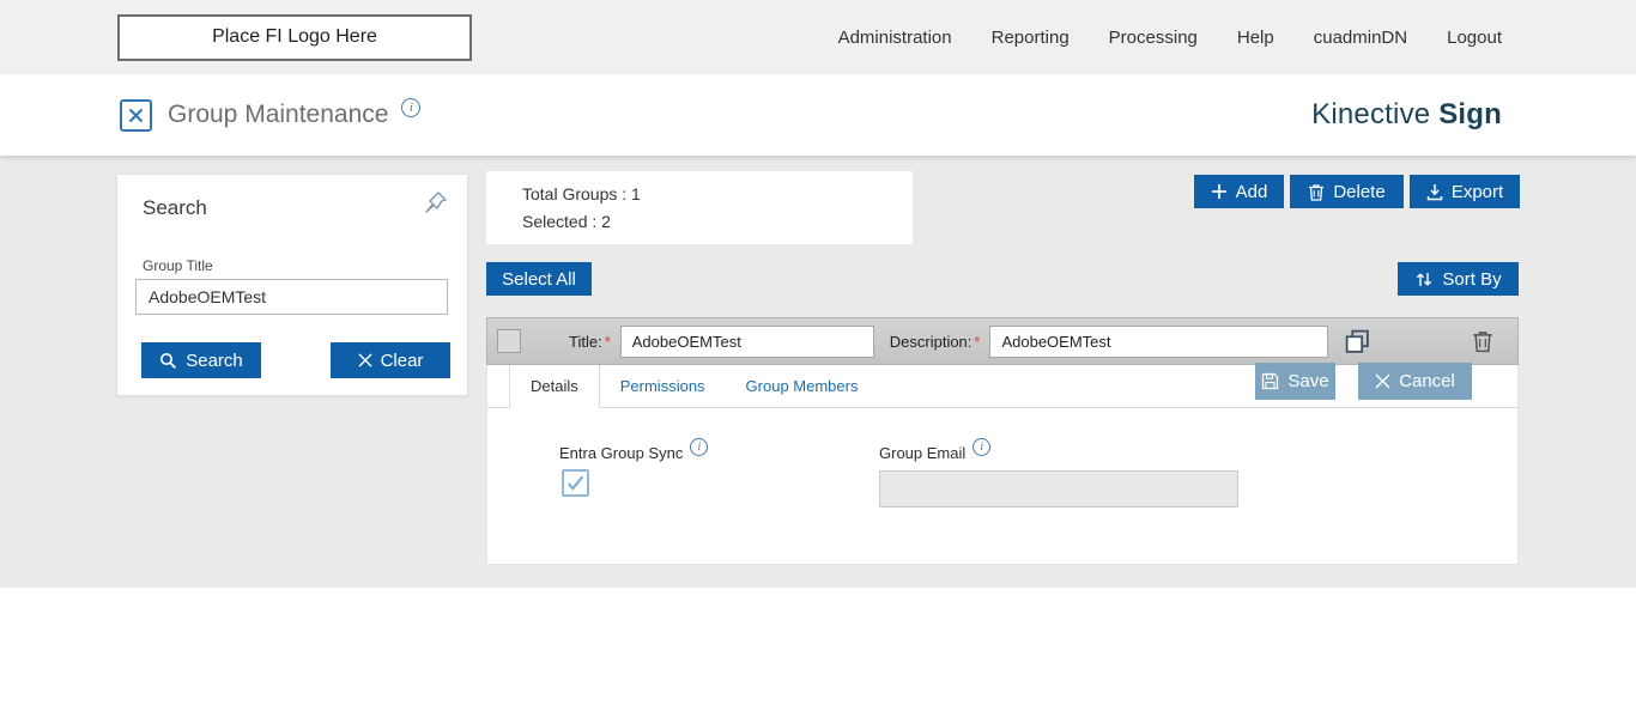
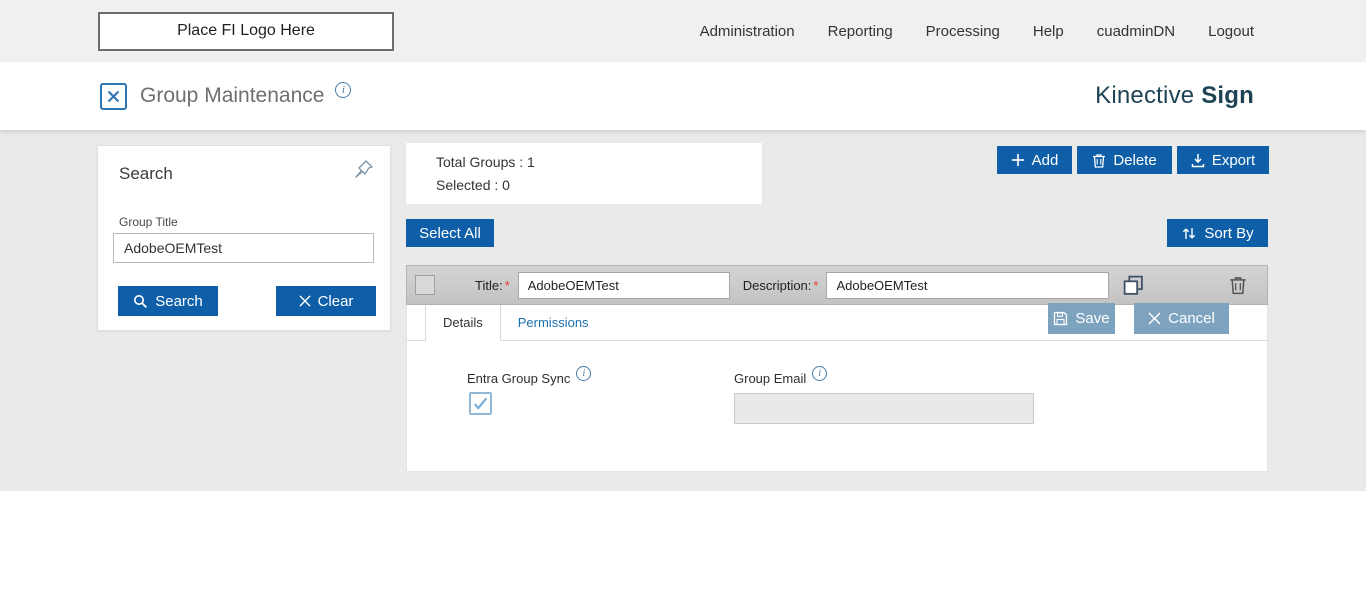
  Place FI Logo Here
  Administration
  Reporting
  Processing
  Help
  cuadminDN
  Logout
  Group Maintenance
  i
  Kinective Sign
  Search
  Group Title
  AdobeOEMTest
  Search
  Clear
  Total Groups : 1
- Selected : 2
+ Selected : 0
  Add
  Delete
  Export
  Select All
  Sort By
  Title:
  *
  AdobeOEMTest
  Description:
  *
  AdobeOEMTest
  Details
  Permissions
- Group Members
  Entra Group Sync
  i
  Group Email
  i
  Save
  Cancel
